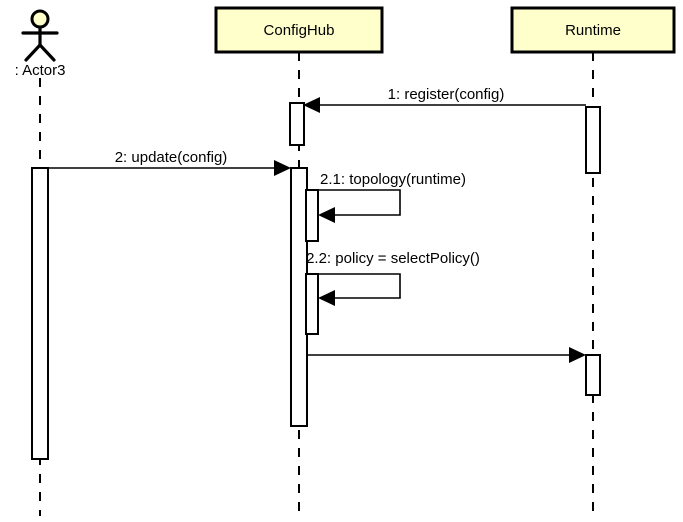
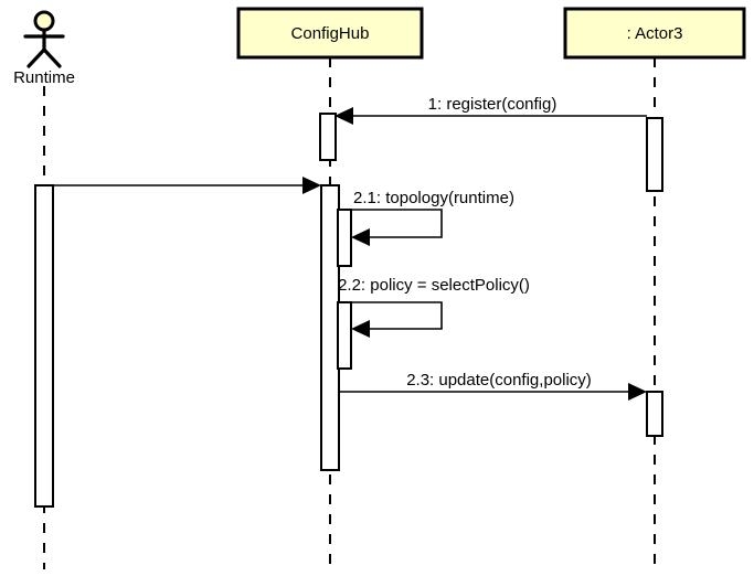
- : Actor3
+ Runtime
  ConfigHub
- Runtime
+ : Actor3
  1: register(config)
- 2: update(config)
  2.1: topology(runtime)
  2.2: policy = selectPolicy()
+ 2.3: update(config,policy)
